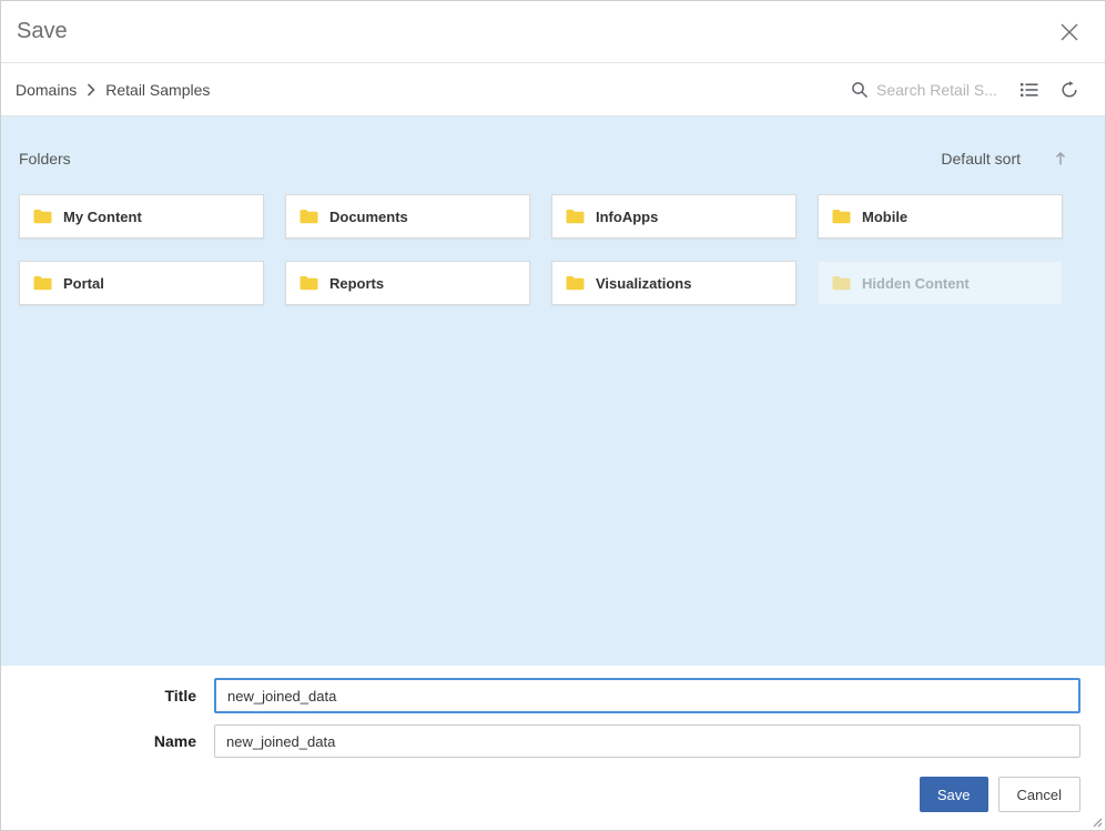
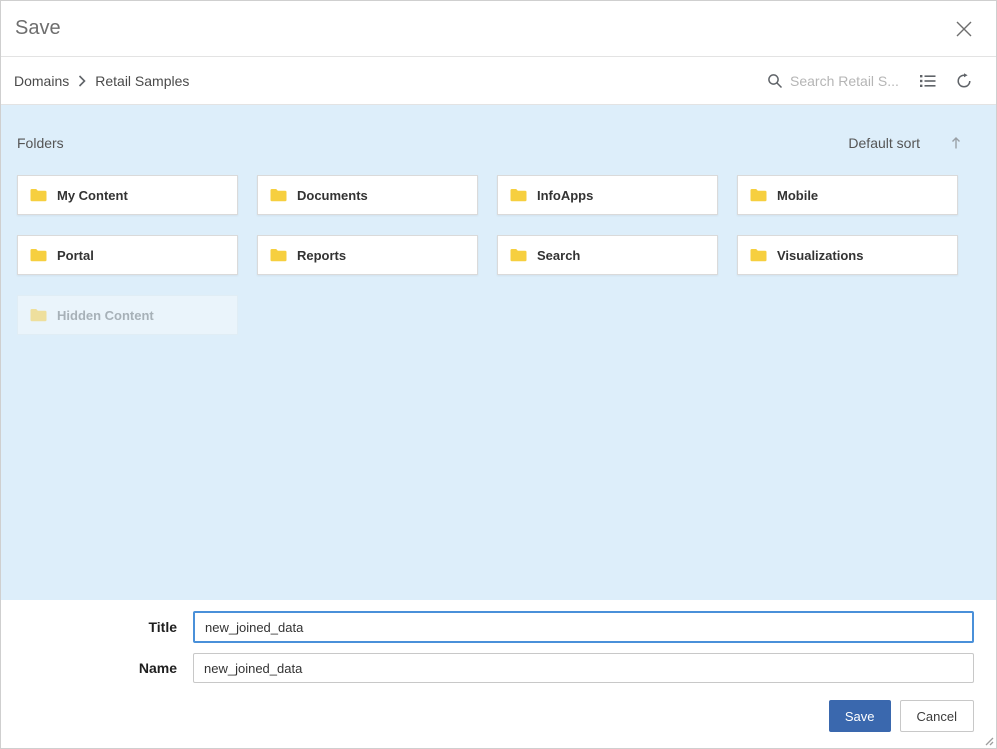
  Save
  Domains
  Retail Samples
  Search Retail S...
  Folders
  Default sort
  My Content
  Documents
  InfoApps
  Mobile
  Portal
  Reports
+ Search
  Visualizations
  Hidden Content
  Title
  new_joined_data
  Name
  new_joined_data
  Save
  Cancel
